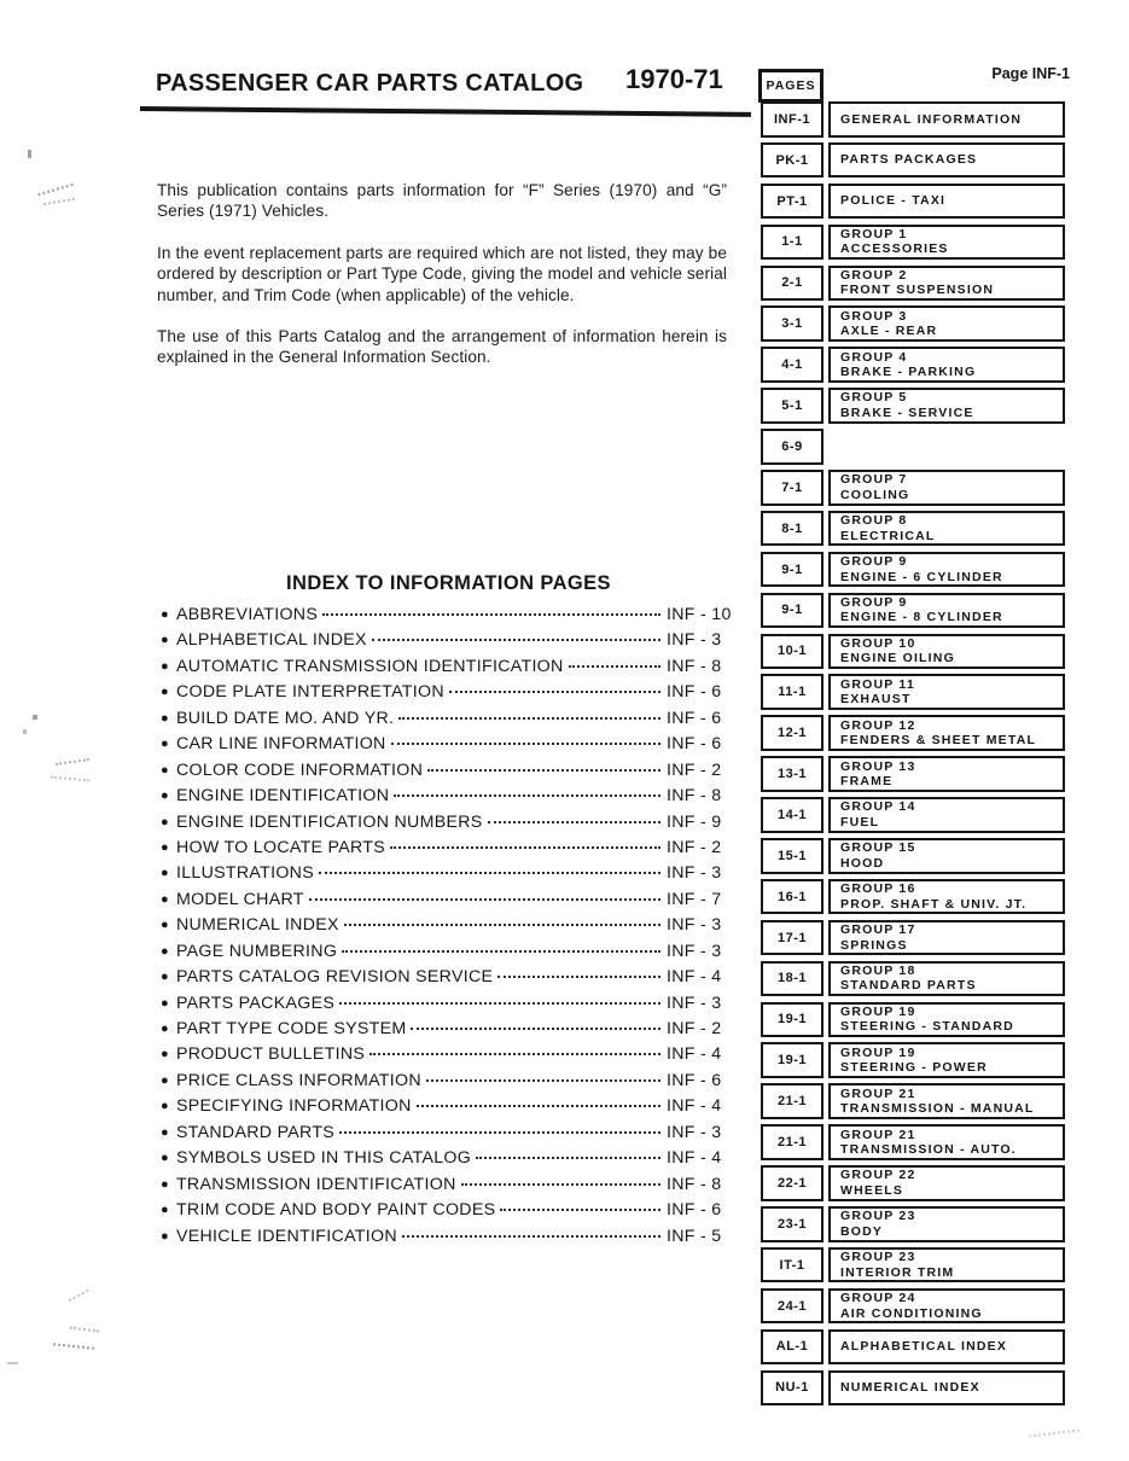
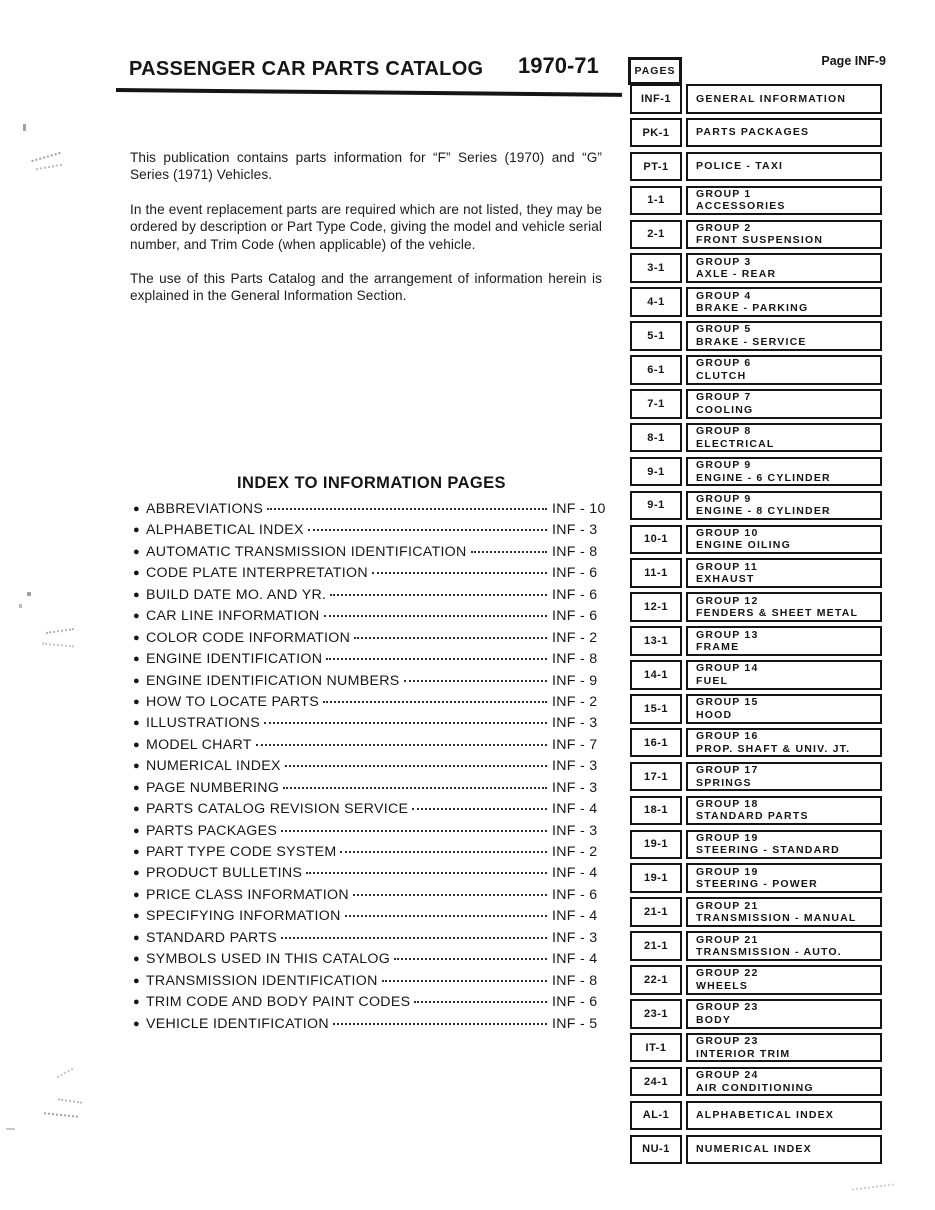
  PASSENGER CAR PARTS CATALOG
  1970-71
  PAGES
- Page INF-1
+ Page INF-9
  This publication contains parts information for “F” Series (1970) and “G” Series (1971) Vehicles.
  In the event replacement parts are required which are not listed, they may be ordered by description or Part Type Code, giving the model and vehicle serial number, and Trim Code (when applicable) of the vehicle.
  The use of this Parts Catalog and the arrangement of information herein is explained in the General Information Section.
  INDEX TO INFORMATION PAGES
  ●
  ABBREVIATIONS
  INF - 10
  ●
  ALPHABETICAL INDEX
  INF - 3
  ●
  AUTOMATIC TRANSMISSION IDENTIFICATION
  INF - 8
  ●
  CODE PLATE INTERPRETATION
  INF - 6
  ●
  BUILD DATE MO. AND YR.
  INF - 6
  ●
  CAR LINE INFORMATION
  INF - 6
  ●
  COLOR CODE INFORMATION
  INF - 2
  ●
  ENGINE IDENTIFICATION
  INF - 8
  ●
  ENGINE IDENTIFICATION NUMBERS
  INF - 9
  ●
  HOW TO LOCATE PARTS
  INF - 2
  ●
  ILLUSTRATIONS
  INF - 3
  ●
  MODEL CHART
  INF - 7
  ●
  NUMERICAL INDEX
  INF - 3
  ●
  PAGE NUMBERING
  INF - 3
  ●
  PARTS CATALOG REVISION SERVICE
  INF - 4
  ●
  PARTS PACKAGES
  INF - 3
  ●
  PART TYPE CODE SYSTEM
  INF - 2
  ●
  PRODUCT BULLETINS
  INF - 4
  ●
  PRICE CLASS INFORMATION
  INF - 6
  ●
  SPECIFYING INFORMATION
  INF - 4
  ●
  STANDARD PARTS
  INF - 3
  ●
  SYMBOLS USED IN THIS CATALOG
  INF - 4
  ●
  TRANSMISSION IDENTIFICATION
  INF - 8
  ●
  TRIM CODE AND BODY PAINT CODES
  INF - 6
  ●
  VEHICLE IDENTIFICATION
  INF - 5
  INF-1
  GENERAL INFORMATION
  PK-1
  PARTS PACKAGES
  PT-1
  POLICE - TAXI
  1-1
  GROUP 1
  ACCESSORIES
  2-1
  GROUP 2
  FRONT SUSPENSION
  3-1
  GROUP 3
  AXLE - REAR
  4-1
  GROUP 4
  BRAKE - PARKING
  5-1
  GROUP 5
  BRAKE - SERVICE
- 6-9
+ 6-1
+ GROUP 6
+ CLUTCH
  7-1
  GROUP 7
  COOLING
  8-1
  GROUP 8
  ELECTRICAL
  9-1
  GROUP 9
  ENGINE - 6 CYLINDER
  9-1
  GROUP 9
  ENGINE - 8 CYLINDER
  10-1
  GROUP 10
  ENGINE OILING
  11-1
  GROUP 11
  EXHAUST
  12-1
  GROUP 12
  FENDERS & SHEET METAL
  13-1
  GROUP 13
  FRAME
  14-1
  GROUP 14
  FUEL
  15-1
  GROUP 15
  HOOD
  16-1
  GROUP 16
  PROP. SHAFT & UNIV. JT.
  17-1
  GROUP 17
  SPRINGS
  18-1
  GROUP 18
  STANDARD PARTS
  19-1
  GROUP 19
  STEERING - STANDARD
  19-1
  GROUP 19
  STEERING - POWER
  21-1
  GROUP 21
  TRANSMISSION - MANUAL
  21-1
  GROUP 21
  TRANSMISSION - AUTO.
  22-1
  GROUP 22
  WHEELS
  23-1
  GROUP 23
  BODY
  IT-1
  GROUP 23
  INTERIOR TRIM
  24-1
  GROUP 24
  AIR CONDITIONING
  AL-1
  ALPHABETICAL INDEX
  NU-1
  NUMERICAL INDEX
